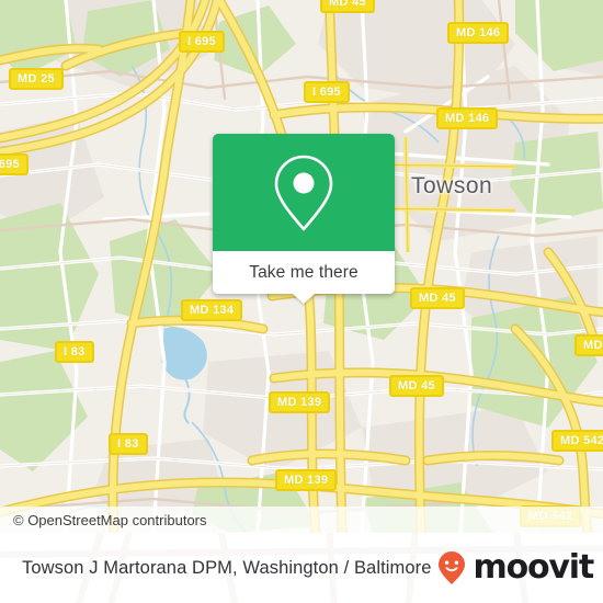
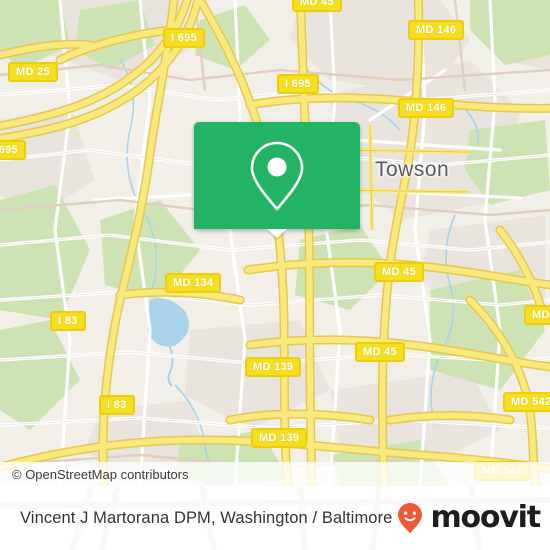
  Towson
  MD 45
  I 695
  MD 146
  MD 25
  I 695
  MD 146
  695
  MD 134
  MD 45
  I 83
  MD 45
  MD
  MD 139
  I 83
  MD 542
  MD 139
  MD 542
- Take me there
  © OpenStreetMap contributors
- Towson J Martorana DPM, Washington / Baltimore
+ Vincent J Martorana DPM, Washington / Baltimore
  moovit
